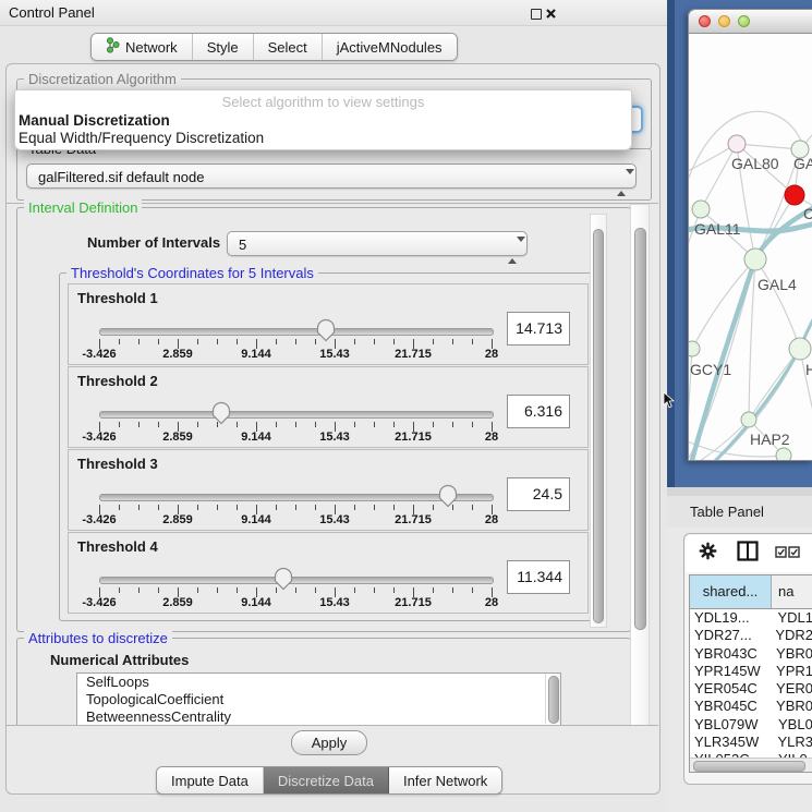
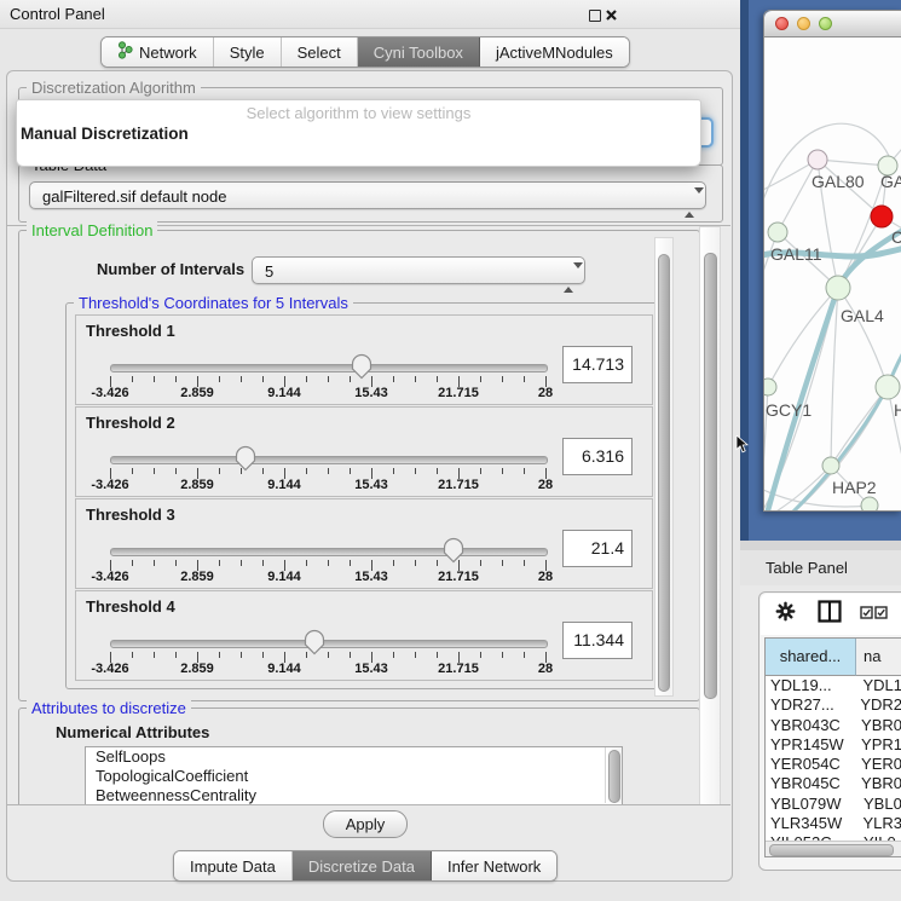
  Control Panel
  Network
  Style
  Select
+ Cyni Toolbox
  jActiveMNodules
  Discretization Algorithm
  galFiltered.sif default node
  Interval Definition
  Number of Intervals
  5
  Threshold's Coordinates for 5 Intervals
  Threshold 1
  -3.426
  2.859
  9.144
  15.43
  21.715
  28
  14.713
  Threshold 2
  -3.426
  2.859
  9.144
  15.43
  21.715
  28
  6.316
  Threshold 3
  -3.426
  2.859
  9.144
  15.43
  21.715
  28
- 24.5
+ 21.4
  Threshold 4
  -3.426
  2.859
  9.144
  15.43
  21.715
  28
  11.344
  Attributes to discretize
  Numerical Attributes
  SelfLoops
  TopologicalCoefficient
  BetweennessCentrality
  Apply
  Impute Data
  Discretize Data
  Infer Network
  Select algorithm to view settings
  Manual Discretization
- Equal Width/Frequency Discretization
  GAL80
  GA
  C
  GAL11
  GAL4
  GCY1
  H
  HAP2
  Table Panel
  shared...
  na
  YDL19...
  YDL1
  YDR27...
  YDR2
  YBR043C
  YBR0
  YPR145W
  YPR1
  YER054C
  YER0
  YBR045C
  YBR0
  YBL079W
  YBL0
  YLR345W
  YLR3
